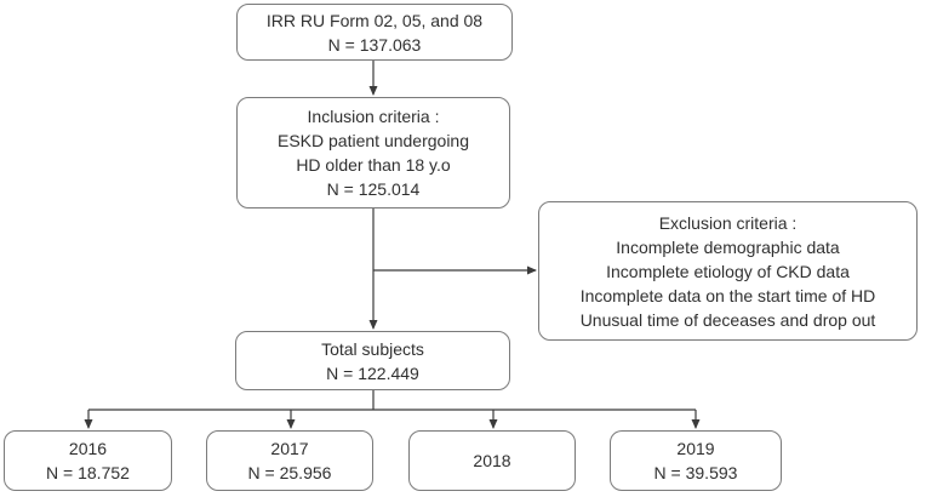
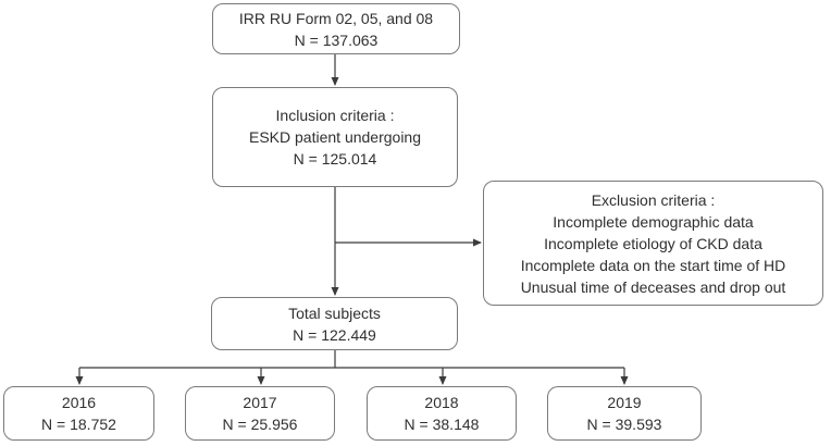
  IRR RU Form 02, 05, and 08
  N = 137.063
  Inclusion criteria :
  ESKD patient undergoing
- HD older than 18 y.o
  N = 125.014
  Exclusion criteria :
  Incomplete demographic data
  Incomplete etiology of CKD data
  Incomplete data on the start time of HD
  Unusual time of deceases and drop out
  Total subjects
  N = 122.449
  2016
  N = 18.752
  2017
  N = 25.956
  2018
+ N = 38.148
  2019
  N = 39.593
